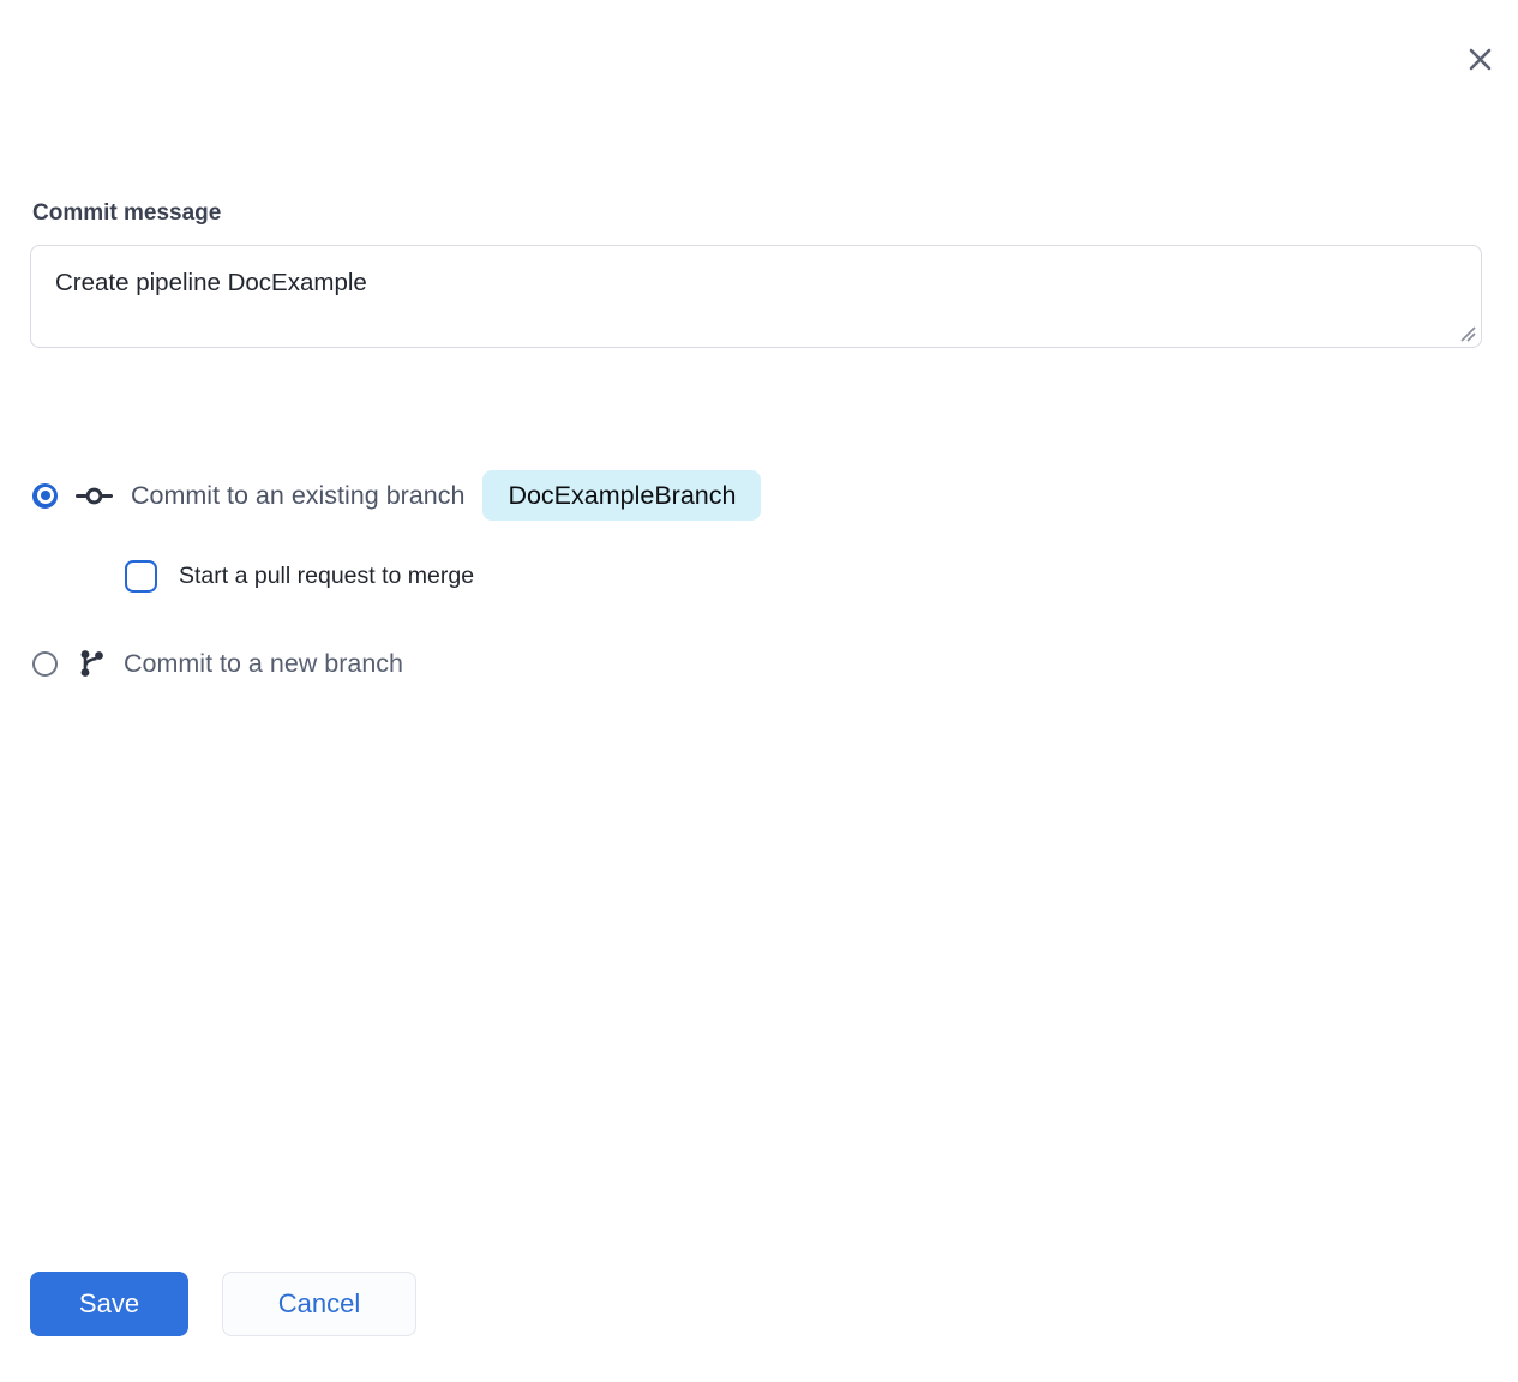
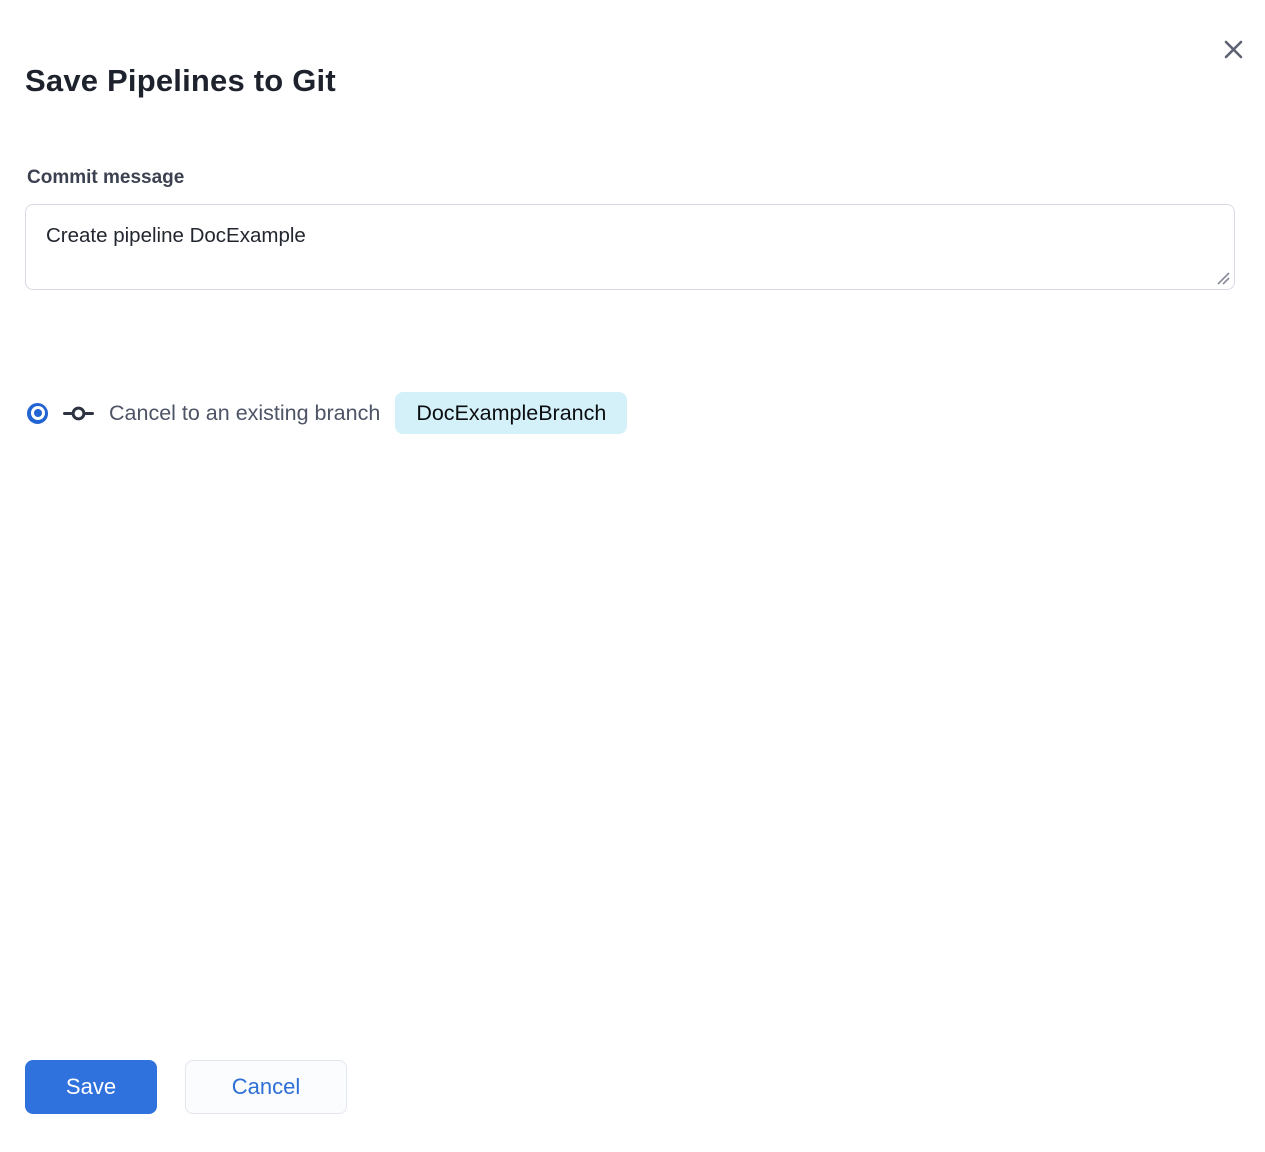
+ Save Pipelines to Git
  Commit message
  Create pipeline DocExample
- Commit to an existing branch
+ Cancel to an existing branch
  DocExampleBranch
- Start a pull request to merge
- Commit to a new branch
  Save
  Cancel
